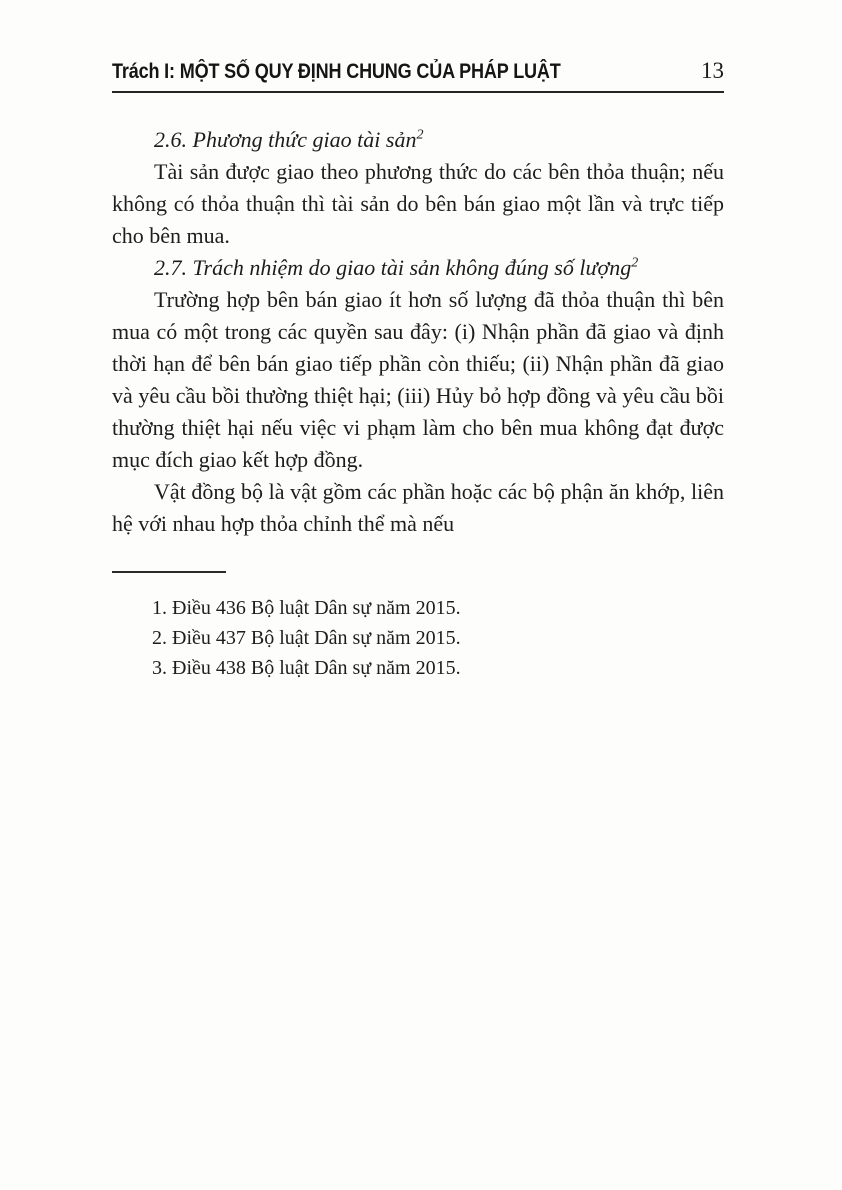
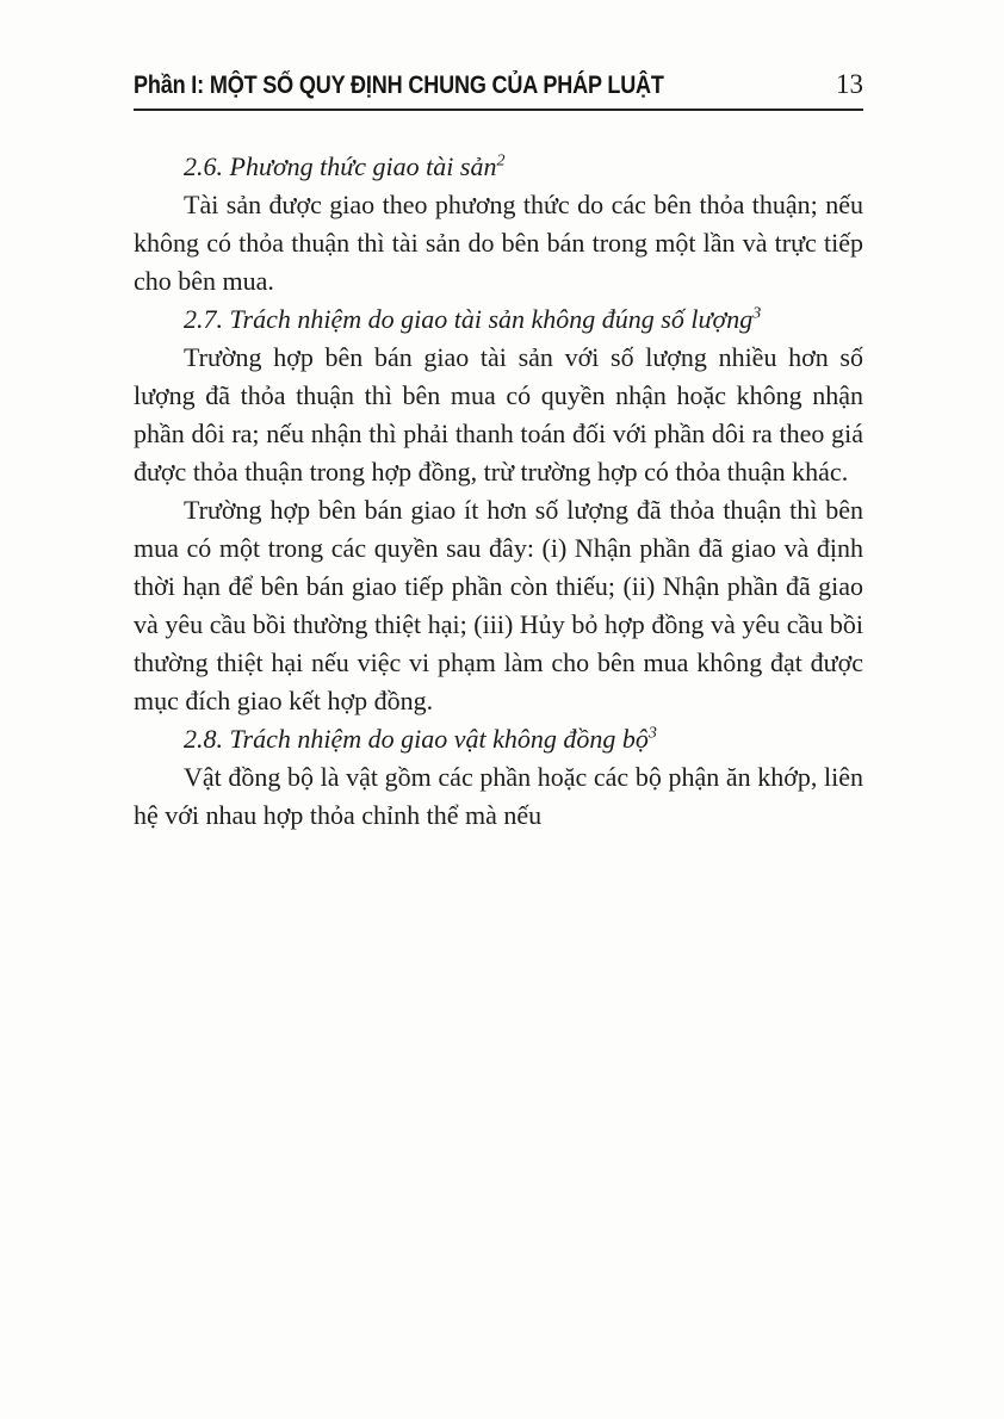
- Trách I: MỘT SỐ QUY ĐỊNH CHUNG CỦA PHÁP LUẬT
+ Phần I: MỘT SỐ QUY ĐỊNH CHUNG CỦA PHÁP LUẬT
  13
  2.6. Phương thức giao tài sản2
- Tài sản được giao theo phương thức do các bên thỏa thuận; nếu không có thỏa thuận thì tài sản do bên bán giao một lần và trực tiếp cho bên mua.
+ Tài sản được giao theo phương thức do các bên thỏa thuận; nếu không có thỏa thuận thì tài sản do bên bán trong một lần và trực tiếp cho bên mua.
- 2.7. Trách nhiệm do giao tài sản không đúng số lượng2
+ 2.7. Trách nhiệm do giao tài sản không đúng số lượng3
+ Trường hợp bên bán giao tài sản với số lượng nhiều hơn số lượng đã thỏa thuận thì bên mua có quyền nhận hoặc không nhận phần dôi ra; nếu nhận thì phải thanh toán đối với phần dôi ra theo giá được thỏa thuận trong hợp đồng, trừ trường hợp có thỏa thuận khác.
  Trường hợp bên bán giao ít hơn số lượng đã thỏa thuận thì bên mua có một trong các quyền sau đây: (i) Nhận phần đã giao và định thời hạn để bên bán giao tiếp phần còn thiếu; (ii) Nhận phần đã giao và yêu cầu bồi thường thiệt hại; (iii) Hủy bỏ hợp đồng và yêu cầu bồi thường thiệt hại nếu việc vi phạm làm cho bên mua không đạt được mục đích giao kết hợp đồng.
+ 2.8. Trách nhiệm do giao vật không đồng bộ3
  Vật đồng bộ là vật gồm các phần hoặc các bộ phận ăn khớp, liên hệ với nhau hợp thỏa chỉnh thể mà nếu
- 1. Điều 436 Bộ luật Dân sự năm 2015.
- 2. Điều 437 Bộ luật Dân sự năm 2015.
- 3. Điều 438 Bộ luật Dân sự năm 2015.
